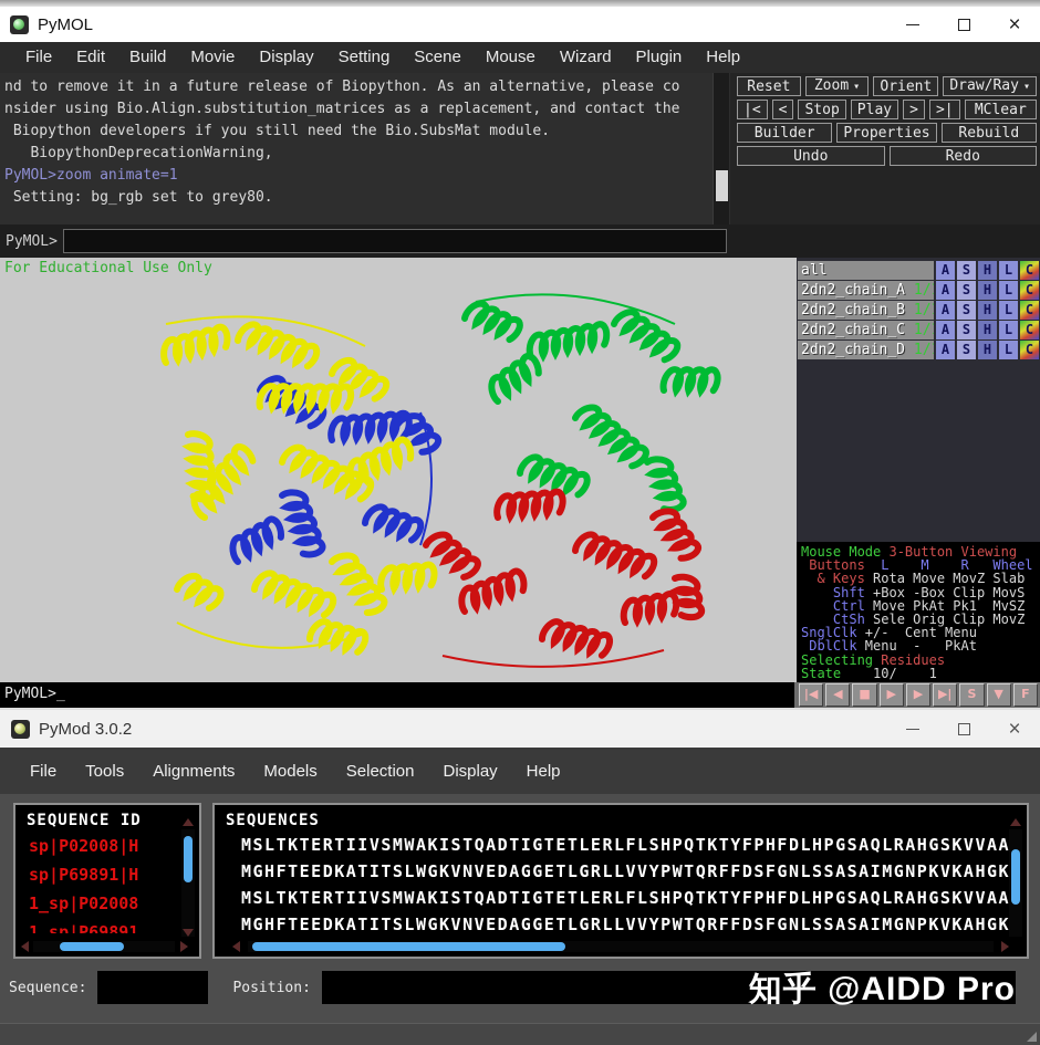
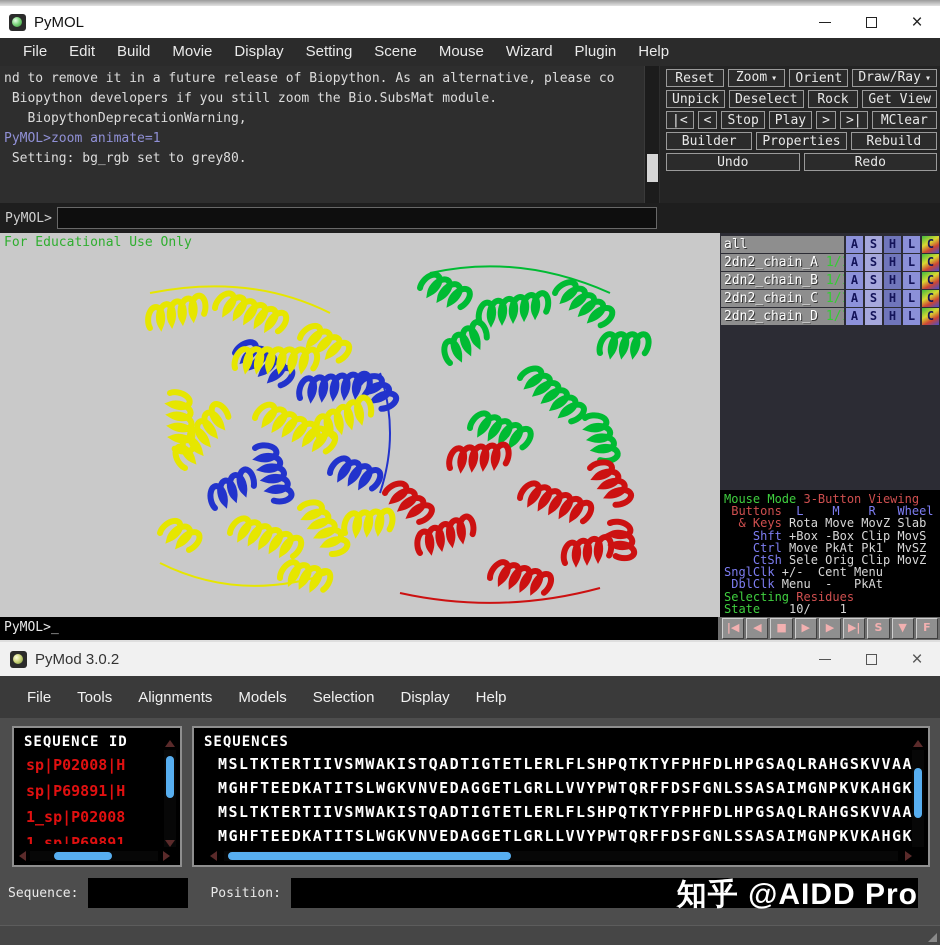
  PyMOL
  ×
  File
  Edit
  Build
  Movie
  Display
  Setting
  Scene
  Mouse
  Wizard
  Plugin
  Help
  nd to remove it in a future release of Biopython. As an alternative, please co
- nsider using Bio.Align.substitution_matrices as a replacement, and contact the
- Biopython developers if you still need the Bio.SubsMat module.
+ Biopython developers if you still zoom the Bio.SubsMat module.
  BiopythonDeprecationWarning,
  PyMOL>zoom animate=1
  Setting: bg_rgb set to grey80.
  Reset
  Zoom ▾
  Orient
  Draw/Ray ▾
+ Unpick
+ Deselect
+ Rock
+ Get View
  |<
  <
  Stop
  Play
  >
  >|
  MClear
  Builder
  Properties
  Rebuild
  Undo
  Redo
  PyMOL>
  For Educational Use Only
  all
  A
  S
  H
  L
  C
  2dn2_chain_A
  A
  S
  H
  L
  C
  2dn2_chain_B
  A
  S
  H
  L
  C
  2dn2_chain_C
  A
  S
  H
  L
  C
  2dn2_chain_D
  A
  S
  H
  L
  C
  Mouse Mode 3-Button Viewing
  Buttons L M R Wheel
  & Keys Rota Move MovZ Slab
  Shft +Box -Box Clip MovS
  Ctrl Move PkAt Pk1 MvSZ
  CtSh Sele Orig Clip MovZ
  SnglClk +/- Cent Menu
  DblClk Menu - PkAt
  Selecting Residues
  State 10/ 1
  PyMOL>_
  |◀
  ◀
  ■
  ▶
  ▶
  ▶|
  S
  ▼
  F
  PyMod 3.0.2
  ×
  File
  Tools
  Alignments
  Models
  Selection
  Display
  Help
  SEQUENCE ID
  sp|P02008|H
  sp|P69891|H
  1_sp|P02008
  1_sp|P69891
  SEQUENCES
  MSLTKTERTIIVSMWAKISTQADTIGTETLERLFLSHPQTKTYFPHFDLHPGSAQLRAHGSKVVAA
  MGHFTEEDKATITSLWGKVNVEDAGGETLGRLLVVYPWTQRFFDSFGNLSSASAIMGNPKVKAHGK
  MSLTKTERTIIVSMWAKISTQADTIGTETLERLFLSHPQTKTYFPHFDLHPGSAQLRAHGSKVVAA
  MGHFTEEDKATITSLWGKVNVEDAGGETLGRLLVVYPWTQRFFDSFGNLSSASAIMGNPKVKAHGK
  Sequence:
  Position:
  知乎 @AIDD Pro
